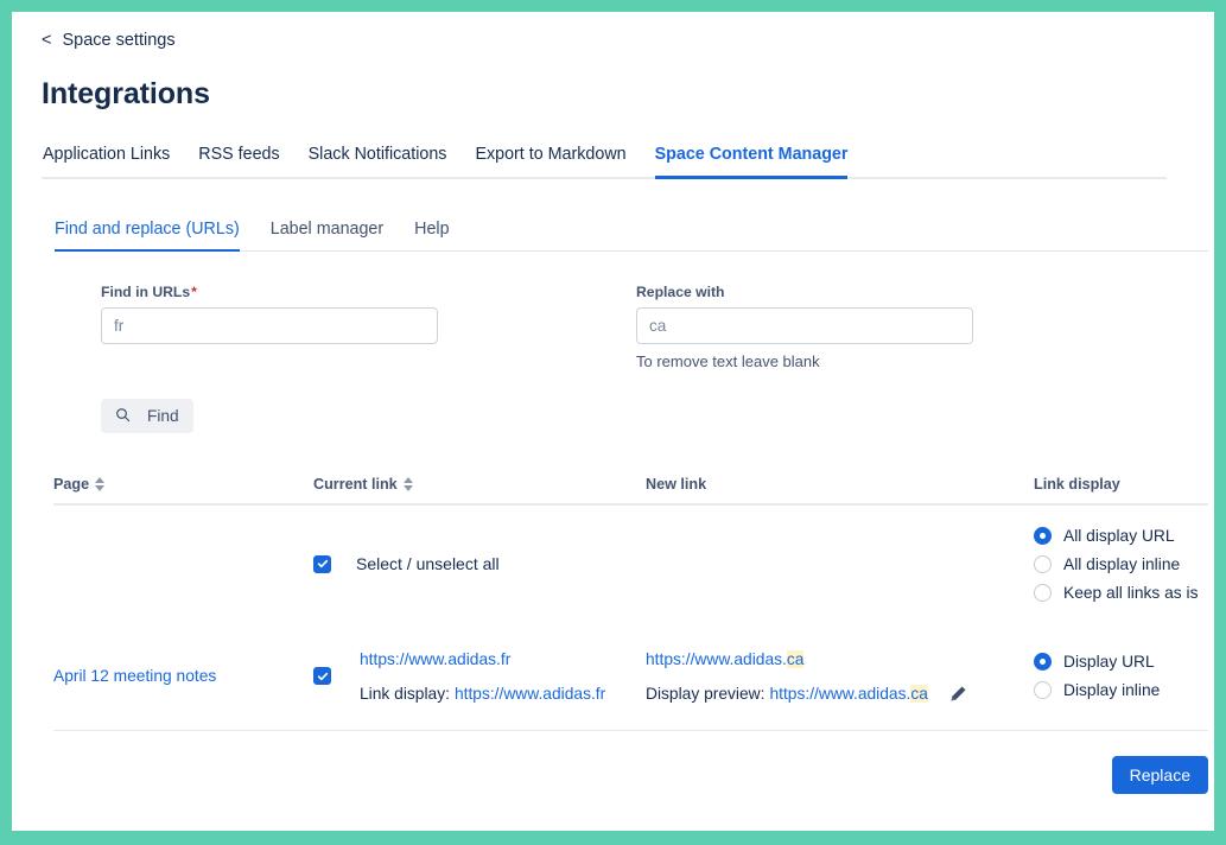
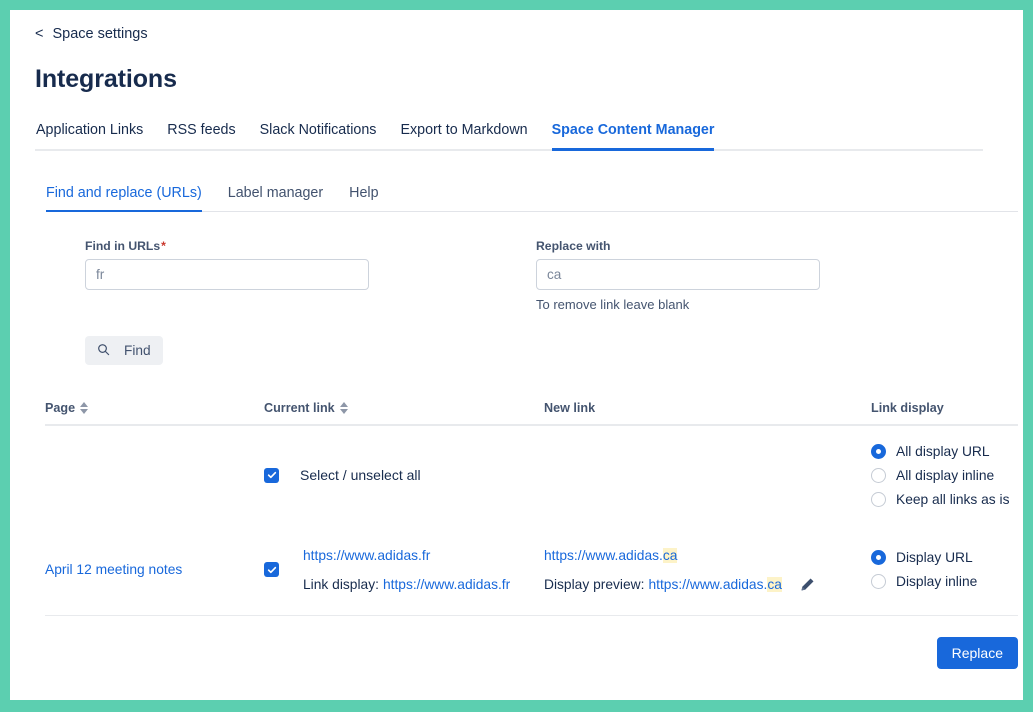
  <
  Space settings
  Integrations
  Application Links
  RSS feeds
  Slack Notifications
  Export to Markdown
  Space Content Manager
  Find and replace (URLs)
  Label manager
  Help
  Find in URLs*
  fr
  Replace with
  ca
- To remove text leave blank
+ To remove link leave blank
  Find
  Page
  Current link
  New link
  Link display
  Select / unselect all
  All display URL
  All display inline
  Keep all links as is
  April 12 meeting notes
  https://www.adidas.fr
  Link display:
  https://www.adidas.fr
  https://www.adidas.
  ca
  Display preview:
  https://www.adidas.
  ca
  Display URL
  Display inline
  Replace
